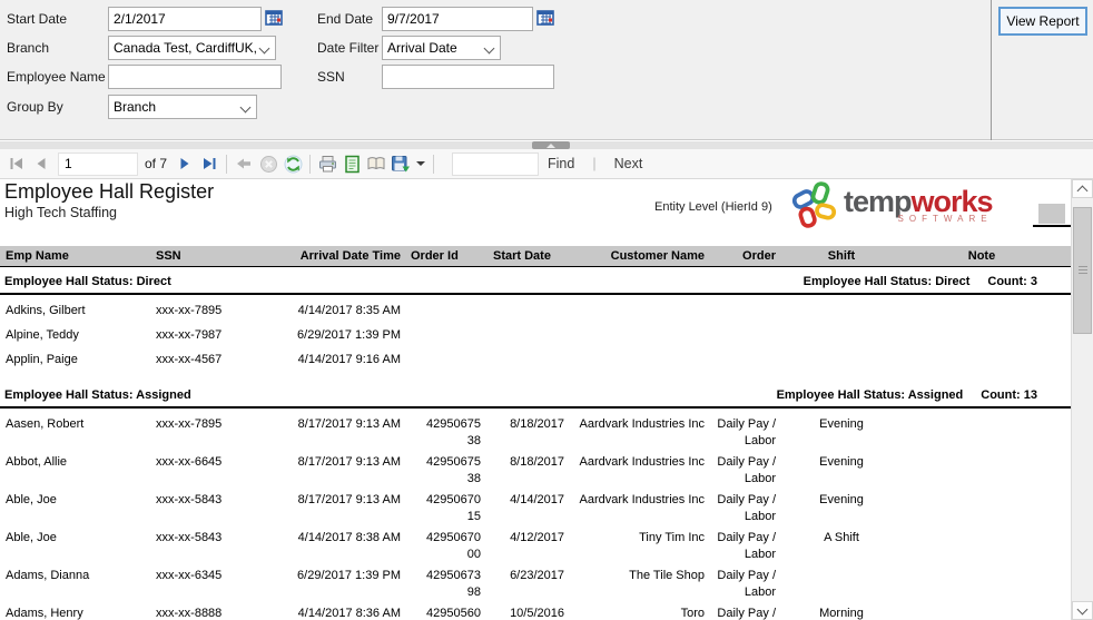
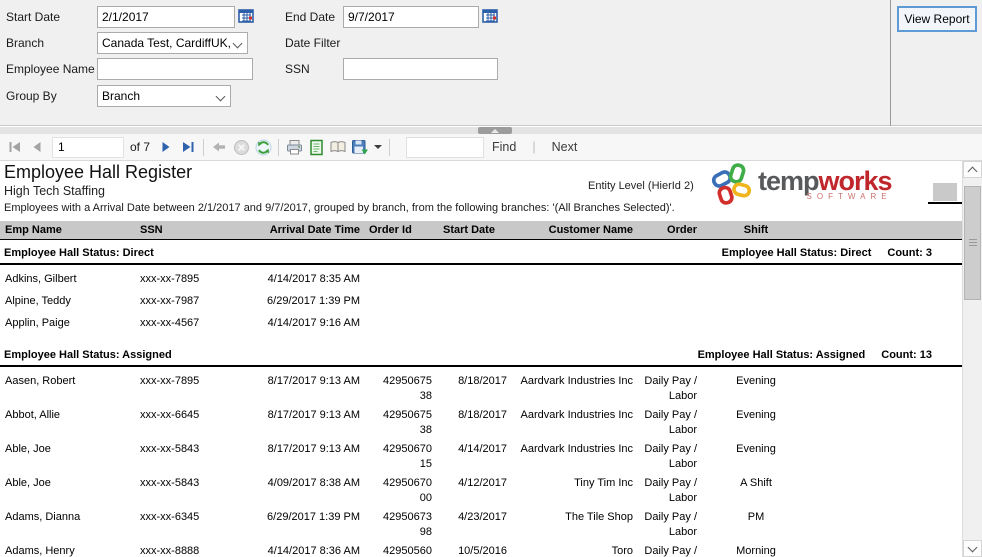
  Start Date
  2/1/2017
  End Date
  9/7/2017
  Branch
  Canada Test, CardiffUK,
  Date Filter
- Arrival Date
  Employee Name
  SSN
  Group By
  Branch
  View Report
  1
  of 7
  Find
  |
  Next
  Employee Hall Register
  High Tech Staffing
- Entity Level (HierId 9)
+ Entity Level (HierId 2)
  tempworks
  SOFTWARE
+ Employees with a Arrival Date between 2/1/2017 and 9/7/2017, grouped by branch, from the following branches: '(All Branches Selected)'.
  Emp Name
  SSN
  Arrival Date Time
  Order Id
  Start Date
  Customer Name
  Shift
- Note
  Employee Hall Status: Direct
  Employee Hall Status: Direct
  Count: 3
  Adkins, Gilbert
  xxx-xx-7895
  4/14/2017 8:35 AM
  Alpine, Teddy
  xxx-xx-7987
  6/29/2017 1:39 PM
  Applin, Paige
  xxx-xx-4567
  4/14/2017 9:16 AM
  Employee Hall Status: Assigned
  Employee Hall Status: Assigned
  Count: 13
  Aasen, Robert
  xxx-xx-7895
  8/17/2017 9:13 AM
  42950675
  38
  8/18/2017
  Aardvark Industries Inc
  Daily Pay /
  Labor
  Evening
  Abbot, Allie
  xxx-xx-6645
  8/17/2017 9:13 AM
  42950675
  38
  8/18/2017
  Aardvark Industries Inc
  Daily Pay /
  Labor
  Evening
  Able, Joe
  xxx-xx-5843
  8/17/2017 9:13 AM
  42950670
  15
  4/14/2017
  Aardvark Industries Inc
  Daily Pay /
  Labor
  Evening
  Able, Joe
  xxx-xx-5843
- 4/14/2017 8:38 AM
+ 4/09/2017 8:38 AM
  42950670
  00
  4/12/2017
  Tiny Tim Inc
  Daily Pay /
  Labor
  A Shift
  Adams, Dianna
  xxx-xx-6345
  6/29/2017 1:39 PM
  42950673
  98
- 6/23/2017
+ 4/23/2017
  The Tile Shop
  Daily Pay /
  Labor
+ PM
  Adams, Henry
  xxx-xx-8888
  4/14/2017 8:36 AM
  42950560
  10/5/2016
  Toro
  Daily Pay /
  Morning
